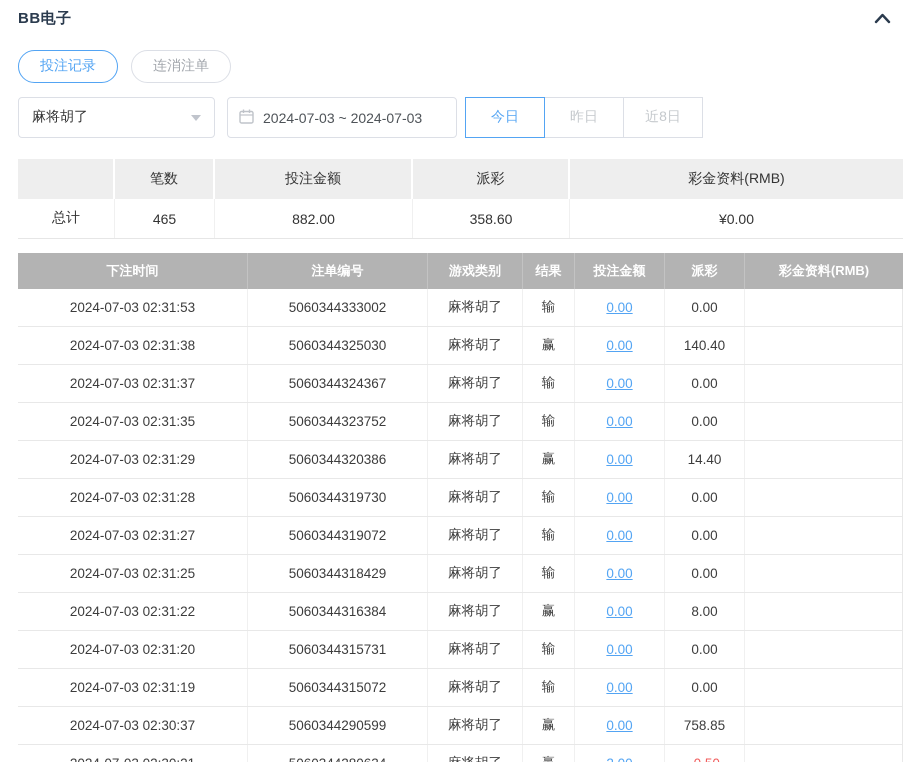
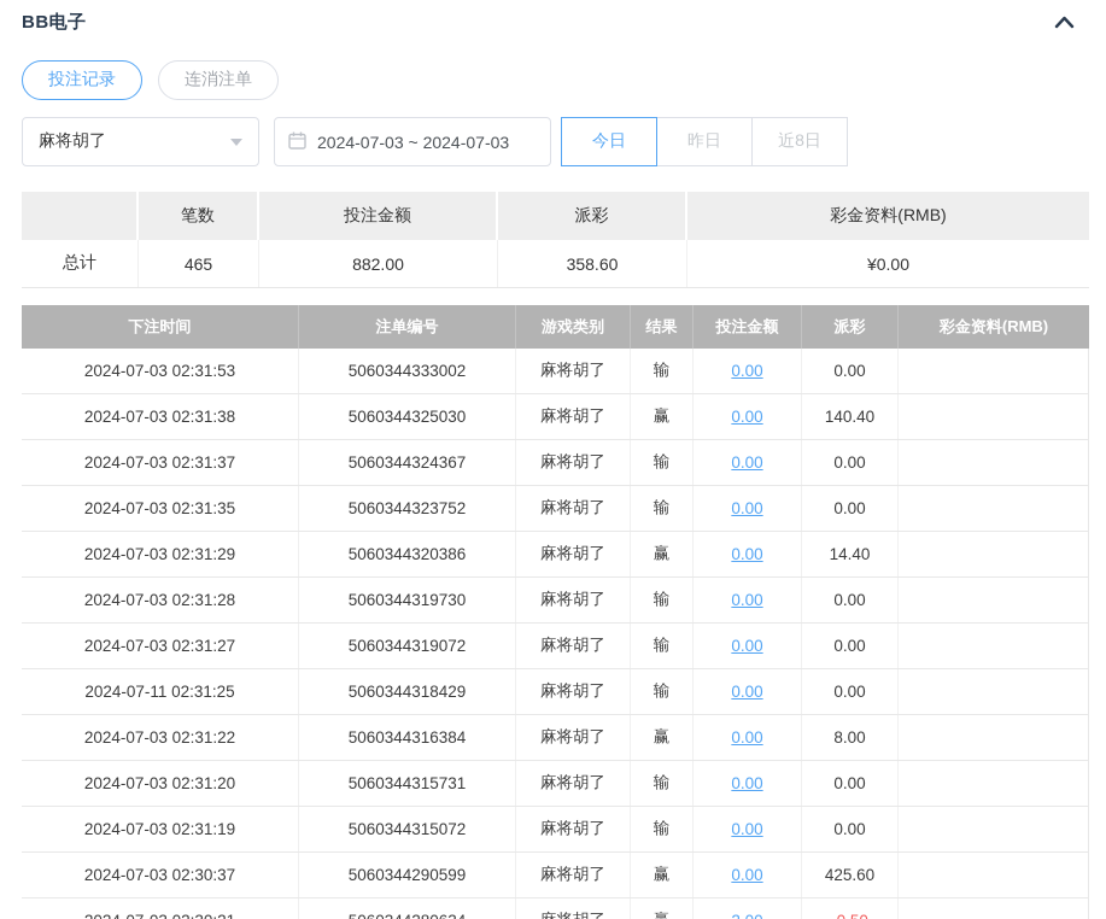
  BB电子
  投注记录
  连消注单
  麻将胡了
  2024-07-03 ~ 2024-07-03
  今日
  昨日
  近8日
  笔数
  投注金额
  派彩
  彩金资料(RMB)
  总计
  465
  882.00
  358.60
  ¥0.00
  下注时间
  注单编号
  游戏类别
  结果
  投注金额
  派彩
  彩金资料(RMB)
  2024-07-03 02:31:53
  5060344333002
  麻将胡了
  输
  0.00
  0.00
  2024-07-03 02:31:38
  5060344325030
  麻将胡了
  赢
  0.00
  140.40
  2024-07-03 02:31:37
  5060344324367
  麻将胡了
  输
  0.00
  0.00
  2024-07-03 02:31:35
  5060344323752
  麻将胡了
  输
  0.00
  0.00
  2024-07-03 02:31:29
  5060344320386
  麻将胡了
  赢
  0.00
  14.40
  2024-07-03 02:31:28
  5060344319730
  麻将胡了
  输
  0.00
  0.00
  2024-07-03 02:31:27
  5060344319072
  麻将胡了
  输
  0.00
  0.00
- 2024-07-03 02:31:25
+ 2024-07-11 02:31:25
  5060344318429
  麻将胡了
  输
  0.00
  0.00
  2024-07-03 02:31:22
  5060344316384
  麻将胡了
  赢
  0.00
  8.00
  2024-07-03 02:31:20
  5060344315731
  麻将胡了
  输
  0.00
  0.00
  2024-07-03 02:31:19
  5060344315072
  麻将胡了
  输
  0.00
  0.00
  2024-07-03 02:30:37
  5060344290599
  麻将胡了
  赢
  0.00
- 758.85
+ 425.60
